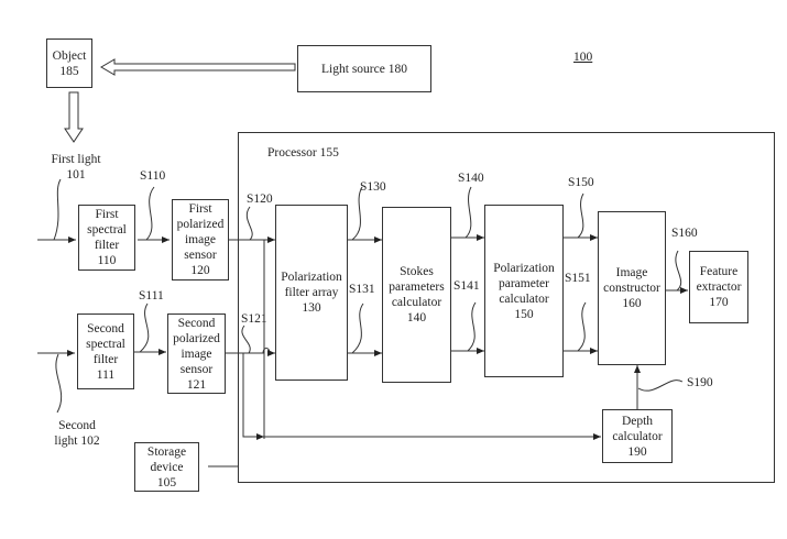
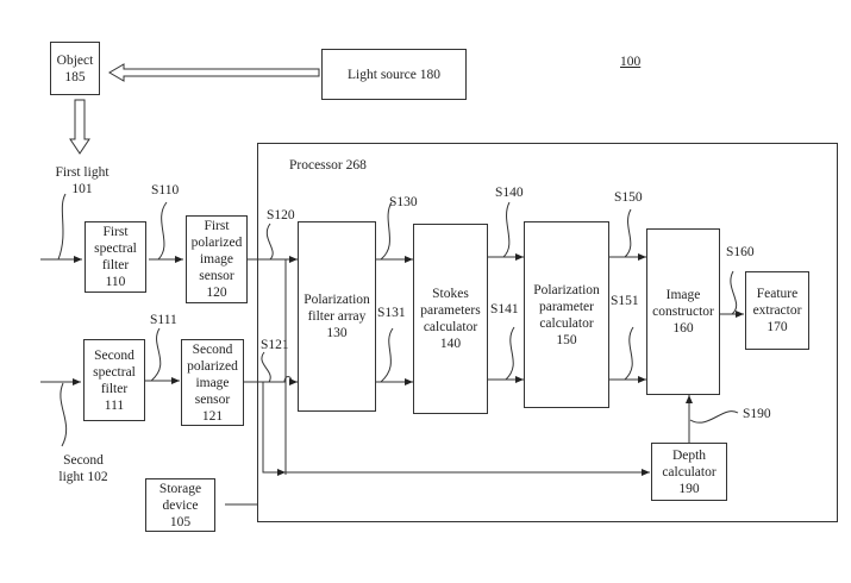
- Processor 155
+ Processor 268
  100
  Object
  185
  Light source 180
  First
  spectral
  filter
  110
  Second
  spectral
  filter
  111
  First
  polarized
  image
  sensor
  120
  Second
  polarized
  image
  sensor
  121
  Polarization
  filter array
  130
  Stokes
  parameters
  calculator
  140
  Polarization
  parameter
  calculator
  150
  Image
  constructor
  160
  Feature
  extractor
  170
  Depth
  calculator
  190
  Storage
  device
  105
  First light
  101
  Second
  light 102
  S110
  S111
  S120
  S121
  S130
  S131
  S140
  S141
  S150
  S151
  S160
  S190
